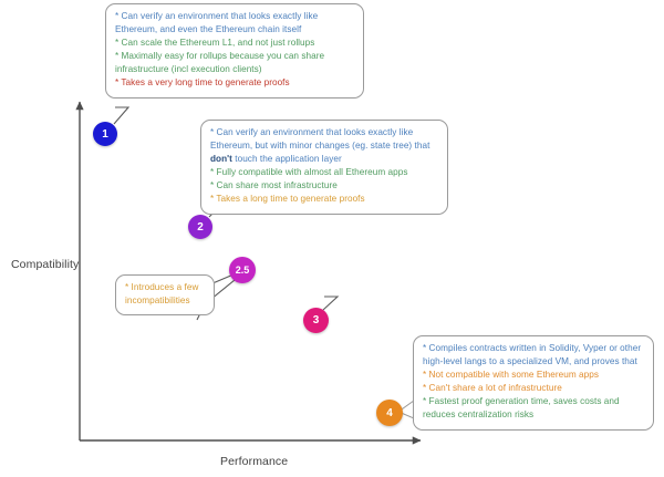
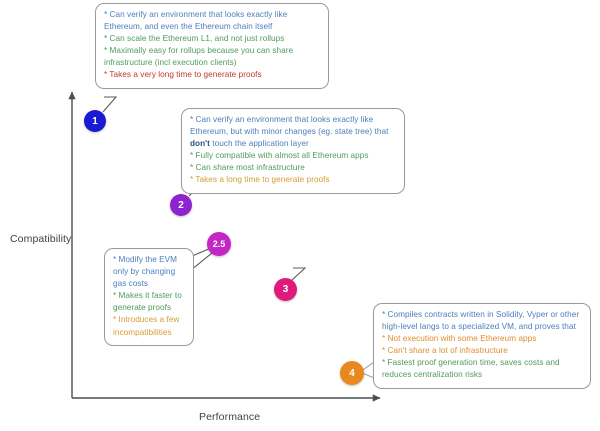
  * Can verify an environment that looks exactly like Ethereum, and even the Ethereum chain itself
  * Can scale the Ethereum L1, and not just rollups
  * Maximally easy for rollups because you can share infrastructure (incl execution clients)
  * Takes a very long time to generate proofs
  * Can verify an environment that looks exactly like Ethereum, but with minor changes (eg. state tree) that don't touch the application layer
  * Fully compatible with almost all Ethereum apps
  * Can share most infrastructure
  * Takes a long time to generate proofs
+ * Modify the EVM only by changing gas costs
+ * Makes it faster to generate proofs
  * Introduces a few incompatibilities
  * Compiles contracts written in Solidity, Vyper or other high-level langs to a specialized VM, and proves that
- * Not compatible with some Ethereum apps
+ * Not execution with some Ethereum apps
  * Can't share a lot of infrastructure
  * Fastest proof generation time, saves costs and reduces centralization risks
  1
  2
  2.5
  3
  4
  Compatibility
  Performance
